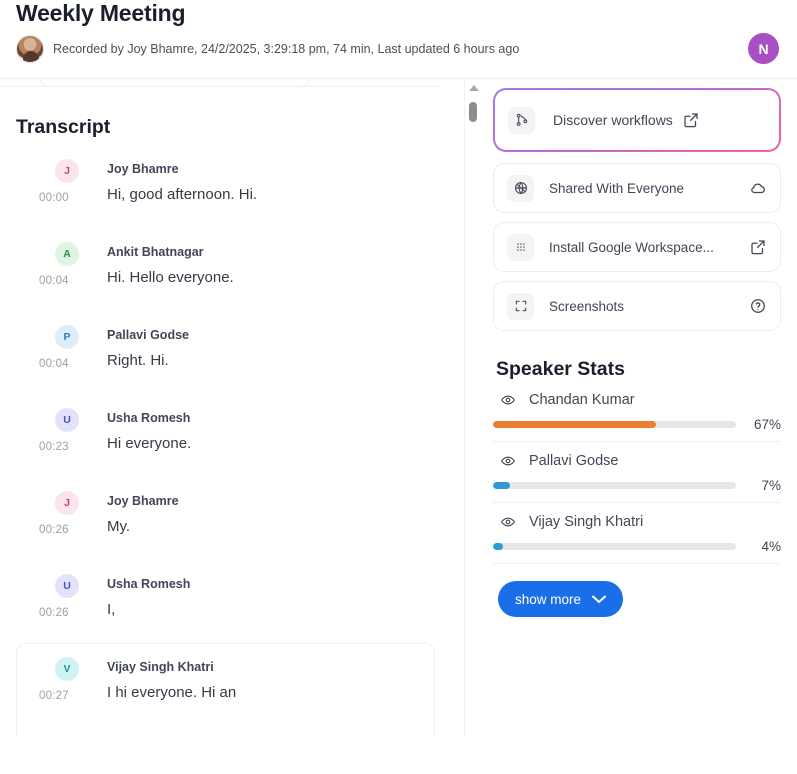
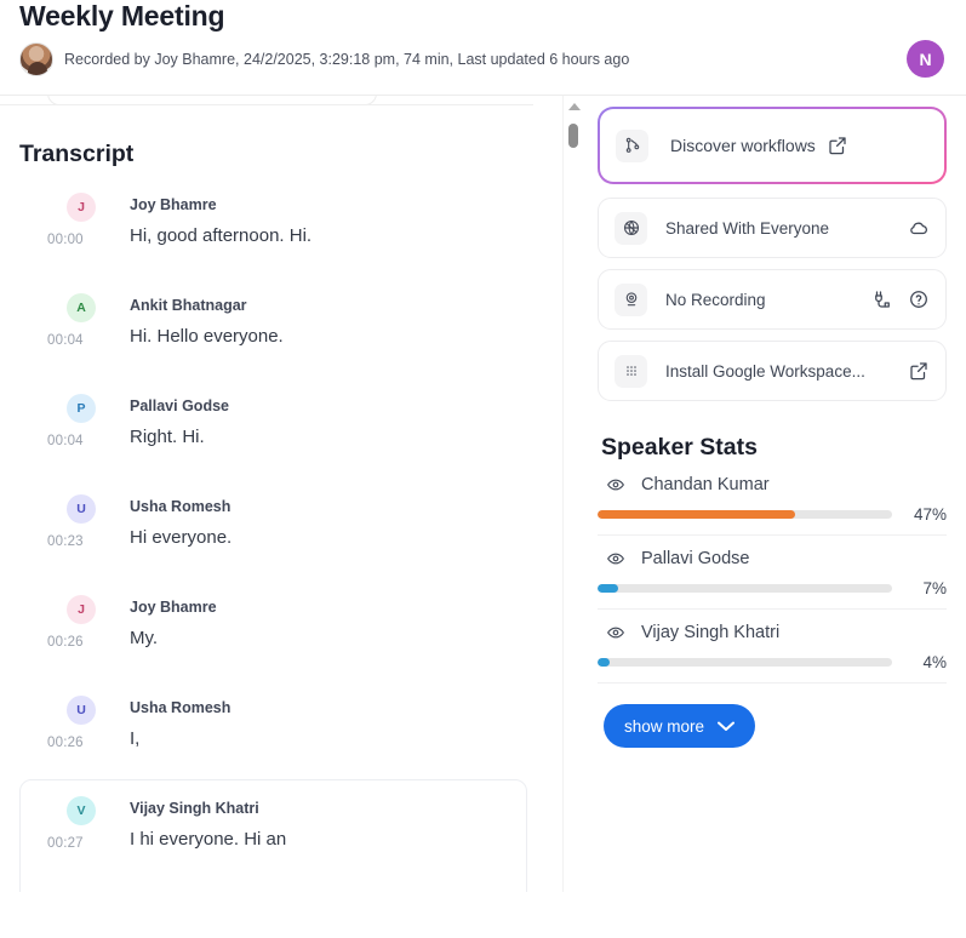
  Weekly Meeting
  Recorded by Joy Bhamre, 24/2/2025, 3:29:18 pm, 74 min, Last updated 6 hours ago
  N
  Transcript
  J
  Joy Bhamre
  00:00
  Hi, good afternoon. Hi.
  A
  Ankit Bhatnagar
  00:04
  Hi. Hello everyone.
  P
  Pallavi Godse
  00:04
  Right. Hi.
  U
  Usha Romesh
  00:23
  Hi everyone.
  J
  Joy Bhamre
  00:26
  My.
  U
  Usha Romesh
  00:26
  I,
  V
  Vijay Singh Khatri
  00:27
  I hi everyone. Hi an
  Discover workflows
  Shared With Everyone
+ No Recording
  Install Google Workspace...
- Screenshots
  Speaker Stats
  Chandan Kumar
- 67%
+ 47%
  Pallavi Godse
  7%
  Vijay Singh Khatri
  4%
  show more
